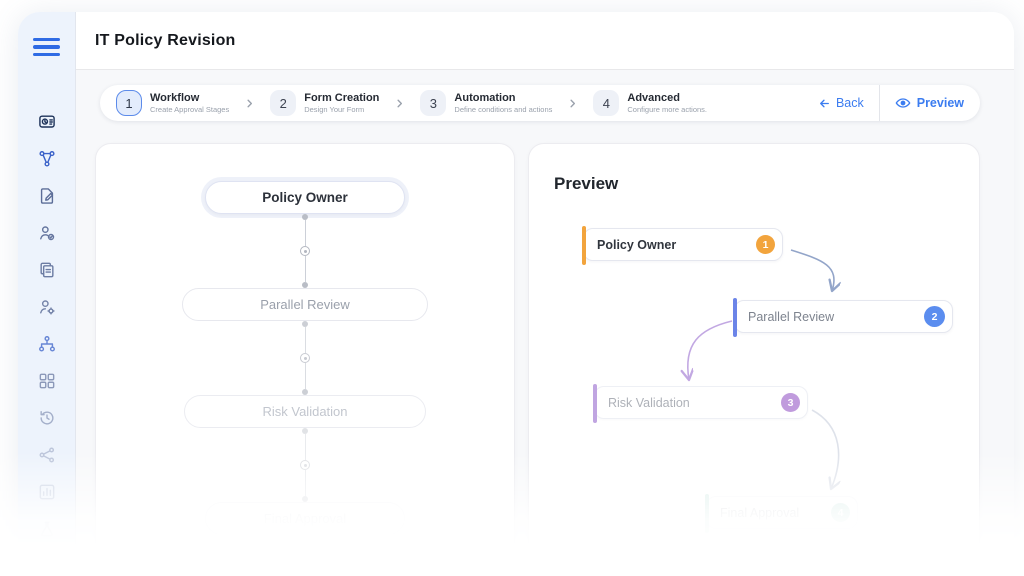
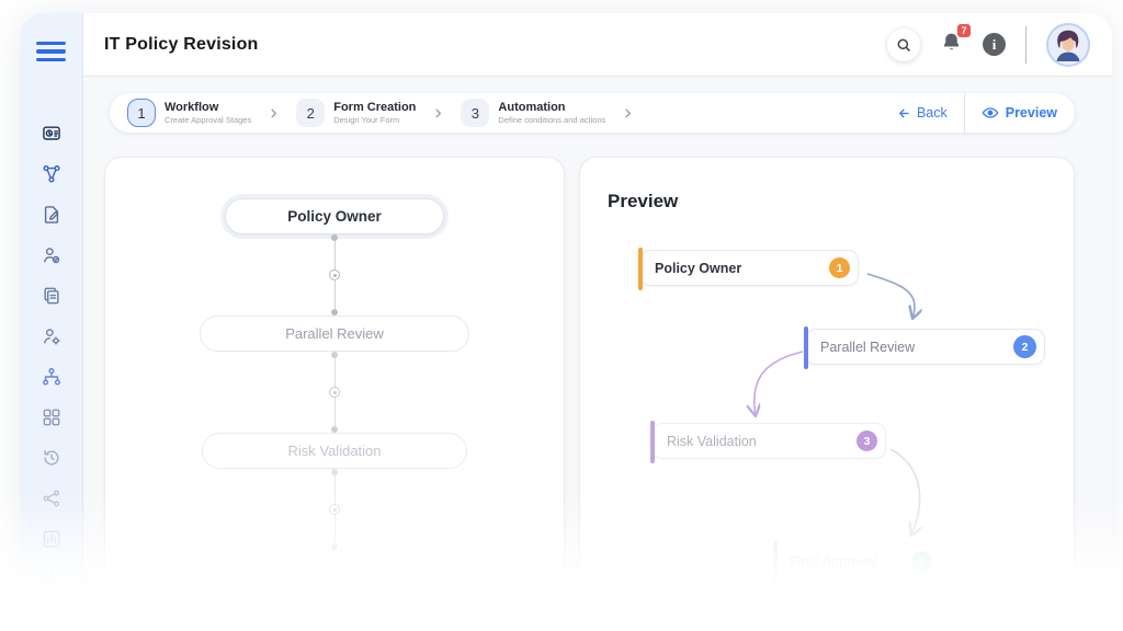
  IT Policy Revision
+ 7
+ i
  1
  Workflow
  Create Approval Stages
  2
  Form Creation
  Design Your Form
  3
  Automation
  Define conditions and actions
- 4
- Advanced
- Configure more actions.
  Back
  Preview
  Policy Owner
  Parallel Review
  Risk Validation
  Preview
  Policy Owner
  1
  Parallel Review
  2
  Risk Validation
  3
